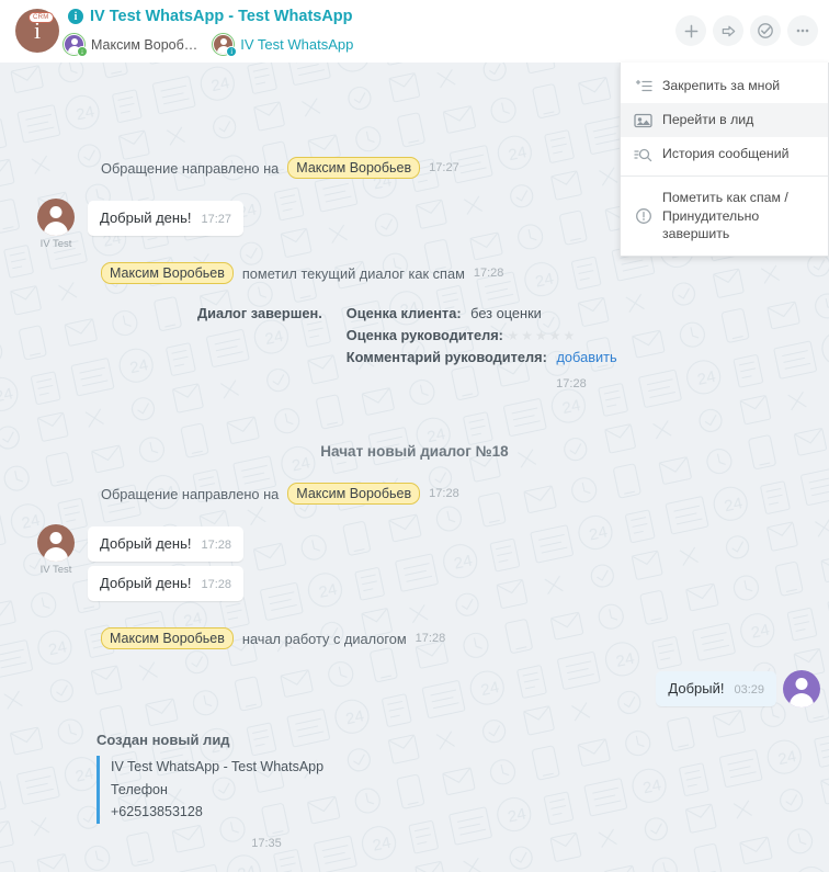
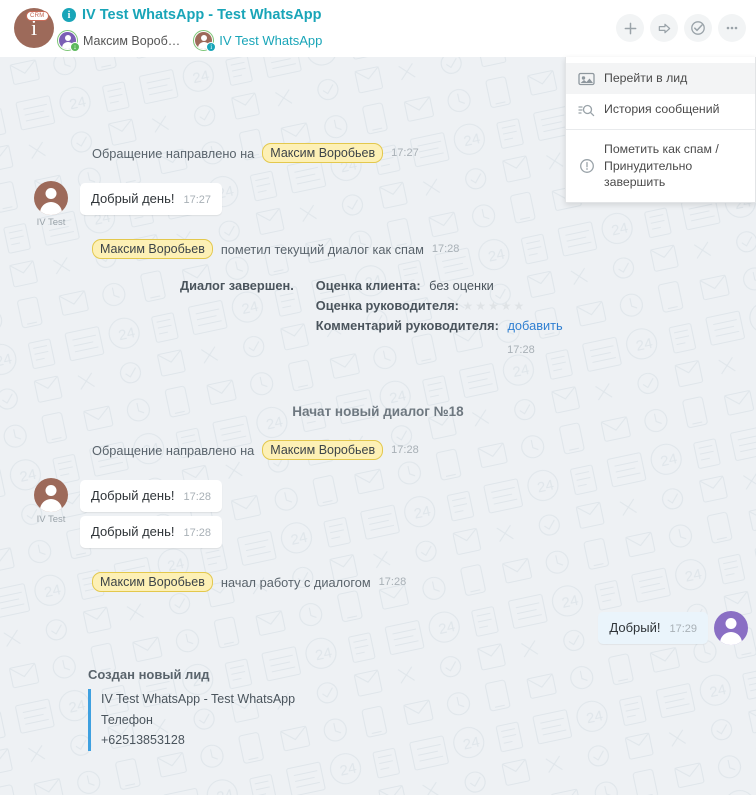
  i
  i
  IV Test WhatsApp - Test WhatsApp
  ↓
  Максим Вороб…
  i
  IV Test WhatsApp
  Обращение направлено на
  Максим Воробьев
  17:27
  IV Test
  Добрый день!
  17:27
  Максим Воробьев
  пометил текущий диалог как спам
  17:28
  Диалог завершен.
  Оценка клиента: без оценки
  Оценка руководителя:
  Комментарий руководителя: добавить
  17:28
  Начат новый диалог №18
  Обращение направлено на
  Максим Воробьев
  17:28
  IV Test
  Добрый день!
  17:28
  Добрый день!
  17:28
  Максим Воробьев
  начал работу с диалогом
  17:28
  Добрый!
- 03:29
+ 17:29
  Создан новый лид
  IV Test WhatsApp - Test WhatsApp
  Телефон
  +62513853128
- 17:35
- Закрепить за мной
  Перейти в лид
  История сообщений
  Пометить как спам /
  Принудительно завершить
